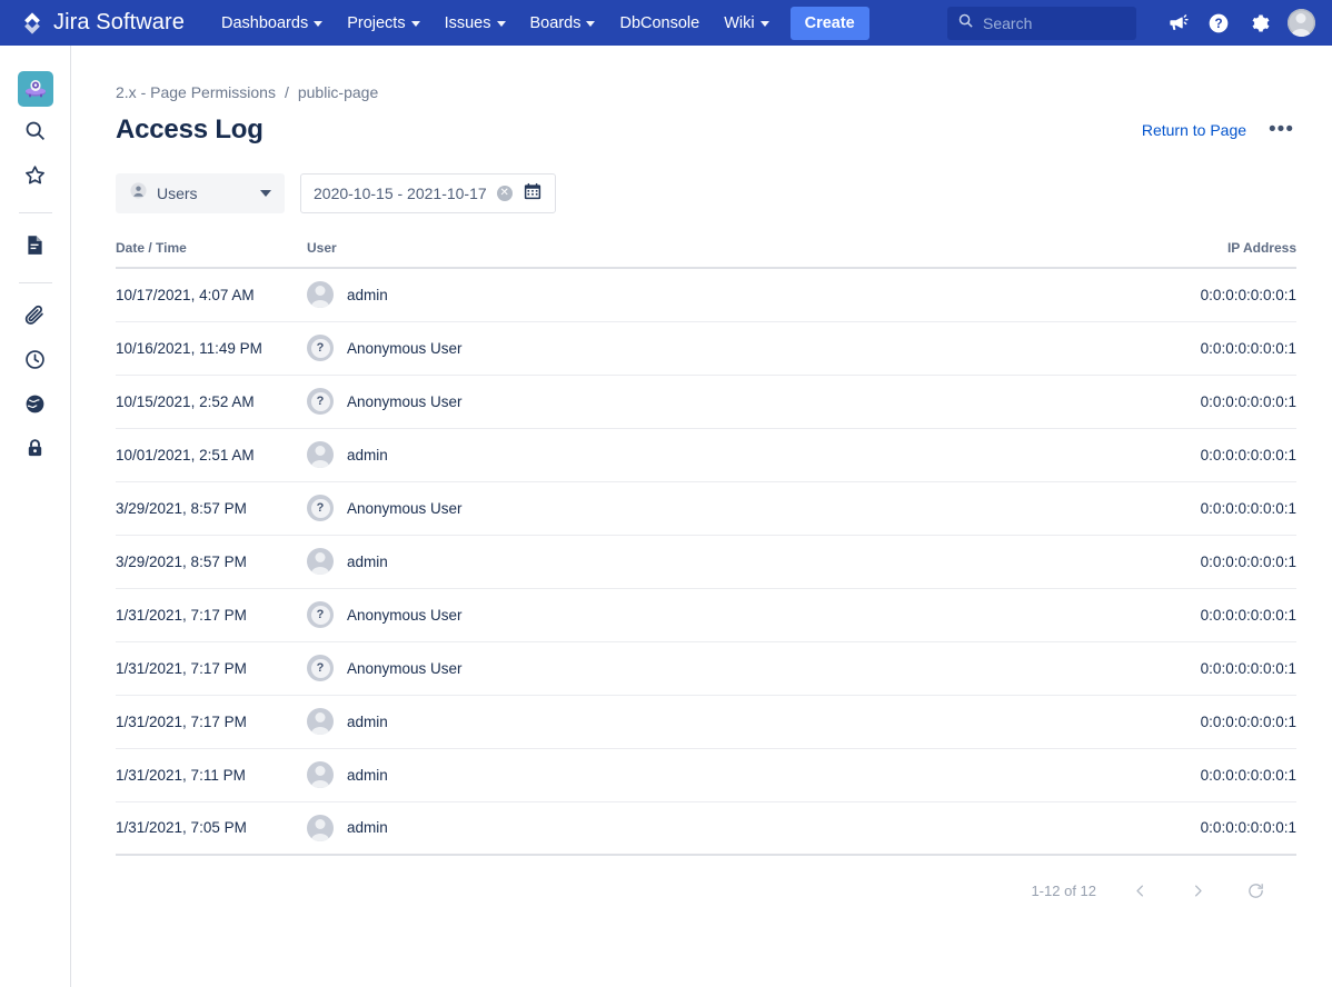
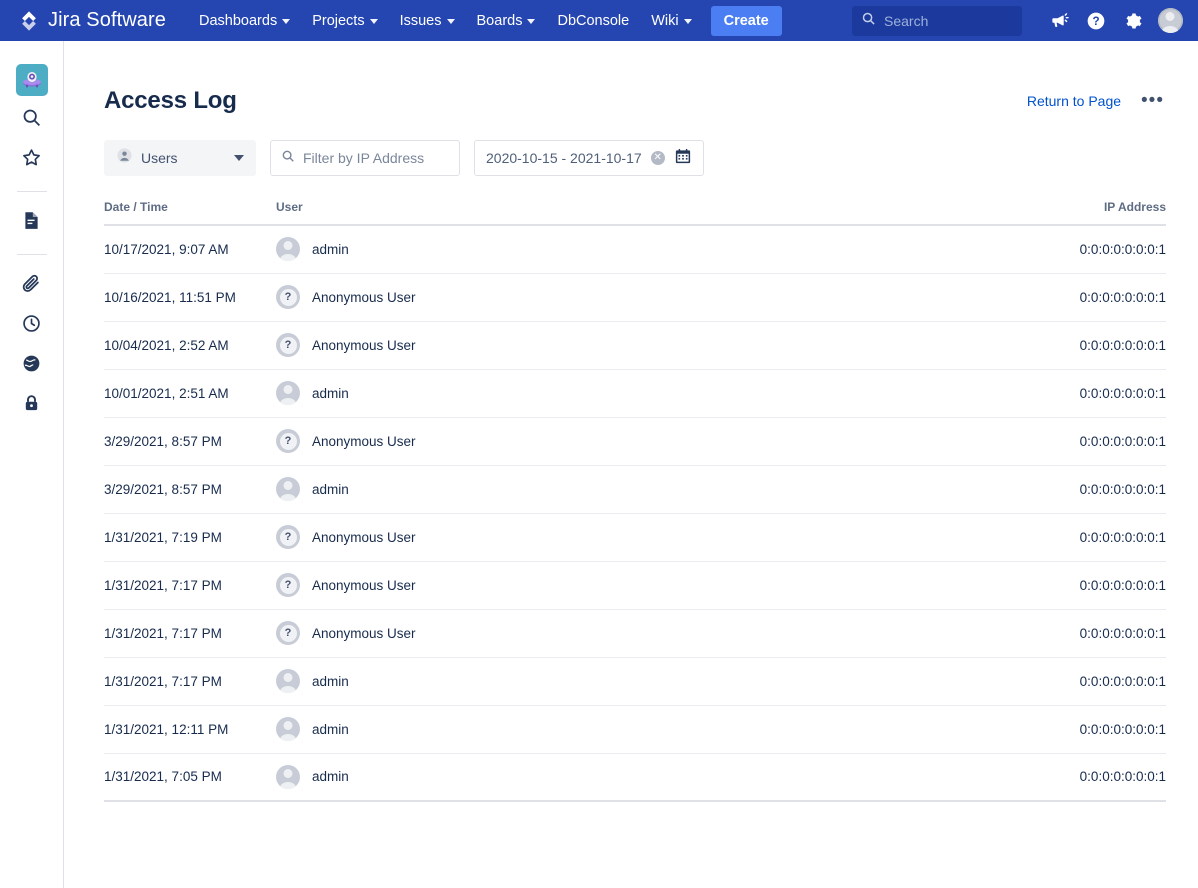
  Jira Software
  Dashboards
  Projects
  Issues
  Boards
  DbConsole
  Wiki
  Create
  Search
  ?
- 2.x - Page Permissions
- /
- public-page
  Access Log
  Return to Page
  •••
  Users
+ Filter by IP Address
  2020-10-15 - 2021-10-17
  ✕
  Date / Time	User	IP Address
- 10/17/2021, 4:07 AM	admin	0:0:0:0:0:0:0:1
+ 10/17/2021, 9:07 AM	admin	0:0:0:0:0:0:0:1
- 10/16/2021, 11:49 PM	? Anonymous User	0:0:0:0:0:0:0:1
+ 10/16/2021, 11:51 PM	? Anonymous User	0:0:0:0:0:0:0:1
- 10/15/2021, 2:52 AM	? Anonymous User	0:0:0:0:0:0:0:1
+ 10/04/2021, 2:52 AM	? Anonymous User	0:0:0:0:0:0:0:1
  10/01/2021, 2:51 AM	admin	0:0:0:0:0:0:0:1
  3/29/2021, 8:57 PM	? Anonymous User	0:0:0:0:0:0:0:1
  3/29/2021, 8:57 PM	admin	0:0:0:0:0:0:0:1
+ 1/31/2021, 7:19 PM	? Anonymous User	0:0:0:0:0:0:0:1
  1/31/2021, 7:17 PM	? Anonymous User	0:0:0:0:0:0:0:1
  1/31/2021, 7:17 PM	? Anonymous User	0:0:0:0:0:0:0:1
  1/31/2021, 7:17 PM	admin	0:0:0:0:0:0:0:1
- 1/31/2021, 7:11 PM	admin	0:0:0:0:0:0:0:1
+ 1/31/2021, 12:11 PM	admin	0:0:0:0:0:0:0:1
  1/31/2021, 7:05 PM	admin	0:0:0:0:0:0:0:1
- 1-12 of 12
